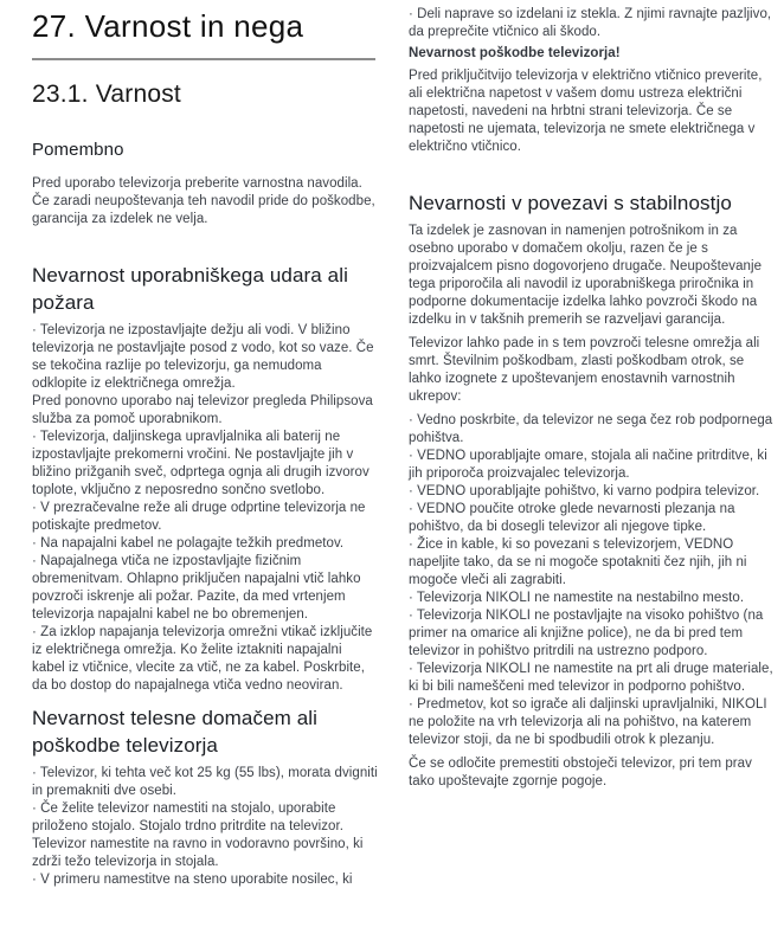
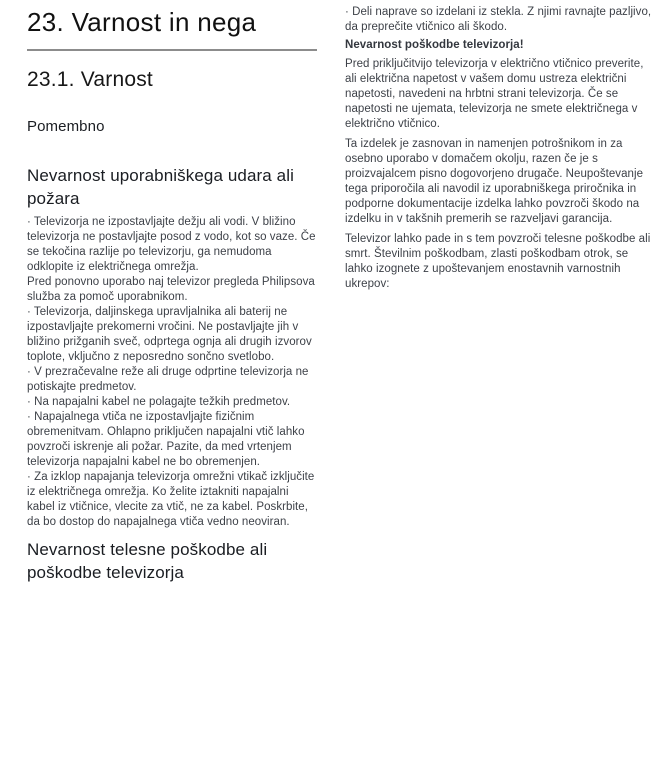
- 27. Varnost in nega
+ 23. Varnost in nega
  23.1. Varnost
  Pomembno
- Pred uporabo televizorja preberite varnostna navodila. Če zaradi neupoštevanja teh navodil pride do poškodbe, garancija za izdelek ne velja.
  Nevarnost uporabniškega udara ali požara
  · Televizorja ne izpostavljajte dežju ali vodi. V bližino televizorja ne postavljajte posod z vodo, kot so vaze. Če se tekočina razlije po televizorju, ga nemudoma odklopite iz električnega omrežja.
  Pred ponovno uporabo naj televizor pregleda Philipsova služba za pomoč uporabnikom.
  · Televizorja, daljinskega upravljalnika ali baterij ne izpostavljajte prekomerni vročini. Ne postavljajte jih v bližino prižganih sveč, odprtega ognja ali drugih izvorov toplote, vključno z neposredno sončno svetlobo.
  · V prezračevalne reže ali druge odprtine televizorja ne potiskajte predmetov.
  · Na napajalni kabel ne polagajte težkih predmetov.
  · Napajalnega vtiča ne izpostavljajte fizičnim obremenitvam. Ohlapno priključen napajalni vtič lahko povzroči iskrenje ali požar. Pazite, da med vrtenjem televizorja napajalni kabel ne bo obremenjen.
  · Za izklop napajanja televizorja omrežni vtikač izključite iz električnega omrežja. Ko želite iztakniti napajalni kabel iz vtičnice, vlecite za vtič, ne za kabel. Poskrbite, da bo dostop do napajalnega vtiča vedno neoviran.
- Nevarnost telesne domačem ali poškodbe televizorja
+ Nevarnost telesne poškodbe ali poškodbe televizorja
- · Televizor, ki tehta več kot 25 kg (55 lbs), morata dvigniti in premakniti dve osebi.
- · Če želite televizor namestiti na stojalo, uporabite priloženo stojalo. Stojalo trdno pritrdite na televizor. Televizor namestite na ravno in vodoravno površino, ki zdrži težo televizorja in stojala.
- · V primeru namestitve na steno uporabite nosilec, ki
  · Deli naprave so izdelani iz stekla. Z njimi ravnajte pazljivo, da preprečite vtičnico ali škodo.
  Nevarnost poškodbe televizorja!
  Pred priključitvijo televizorja v električno vtičnico preverite, ali električna napetost v vašem domu ustreza električni napetosti, navedeni na hrbtni strani televizorja. Če se napetosti ne ujemata, televizorja ne smete električnega v električno vtičnico.
- Nevarnosti v povezavi s stabilnostjo
  Ta izdelek je zasnovan in namenjen potrošnikom in za osebno uporabo v domačem okolju, razen če je s proizvajalcem pisno dogovorjeno drugače. Neupoštevanje tega priporočila ali navodil iz uporabniškega priročnika in podporne dokumentacije izdelka lahko povzroči škodo na izdelku in v takšnih premerih se razveljavi garancija.
- Televizor lahko pade in s tem povzroči telesne omrežja ali smrt. Številnim poškodbam, zlasti poškodbam otrok, se lahko izognete z upoštevanjem enostavnih varnostnih ukrepov:
+ Televizor lahko pade in s tem povzroči telesne poškodbe ali smrt. Številnim poškodbam, zlasti poškodbam otrok, se lahko izognete z upoštevanjem enostavnih varnostnih ukrepov:
- · Vedno poskrbite, da televizor ne sega čez rob podpornega pohištva.
- · VEDNO uporabljajte omare, stojala ali načine pritrditve, ki jih priporoča proizvajalec televizorja.
- · VEDNO uporabljajte pohištvo, ki varno podpira televizor.
- · VEDNO poučite otroke glede nevarnosti plezanja na pohištvo, da bi dosegli televizor ali njegove tipke.
- · Žice in kable, ki so povezani s televizorjem, VEDNO napeljite tako, da se ni mogoče spotakniti čez njih, jih ni mogoče vleči ali zagrabiti.
- · Televizorja NIKOLI ne namestite na nestabilno mesto.
- · Televizorja NIKOLI ne postavljajte na visoko pohištvo (na primer na omarice ali knjižne police), ne da bi pred tem televizor in pohištvo pritrdili na ustrezno podporo.
- · Televizorja NIKOLI ne namestite na prt ali druge materiale, ki bi bili nameščeni med televizor in podporno pohištvo.
- · Predmetov, kot so igrače ali daljinski upravljalniki, NIKOLI ne položite na vrh televizorja ali na pohištvo, na katerem televizor stoji, da ne bi spodbudili otrok k plezanju.
- Če se odločite premestiti obstoječi televizor, pri tem prav tako upoštevajte zgornje pogoje.
